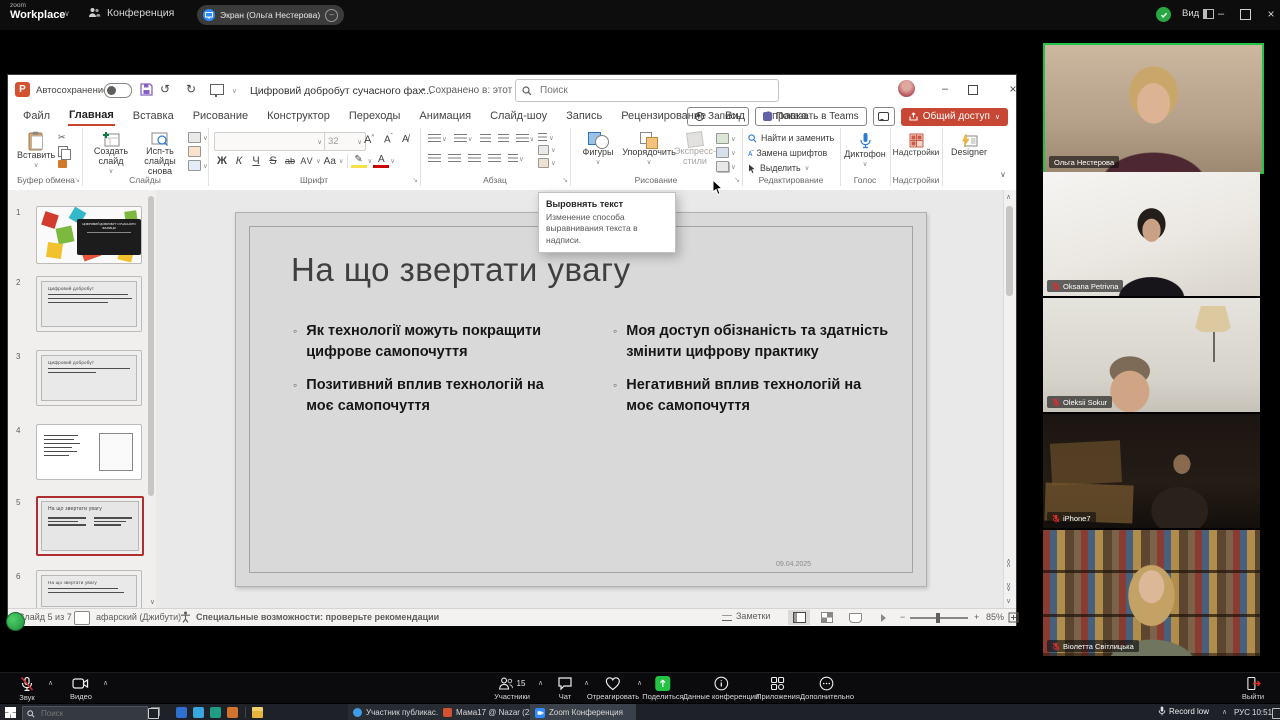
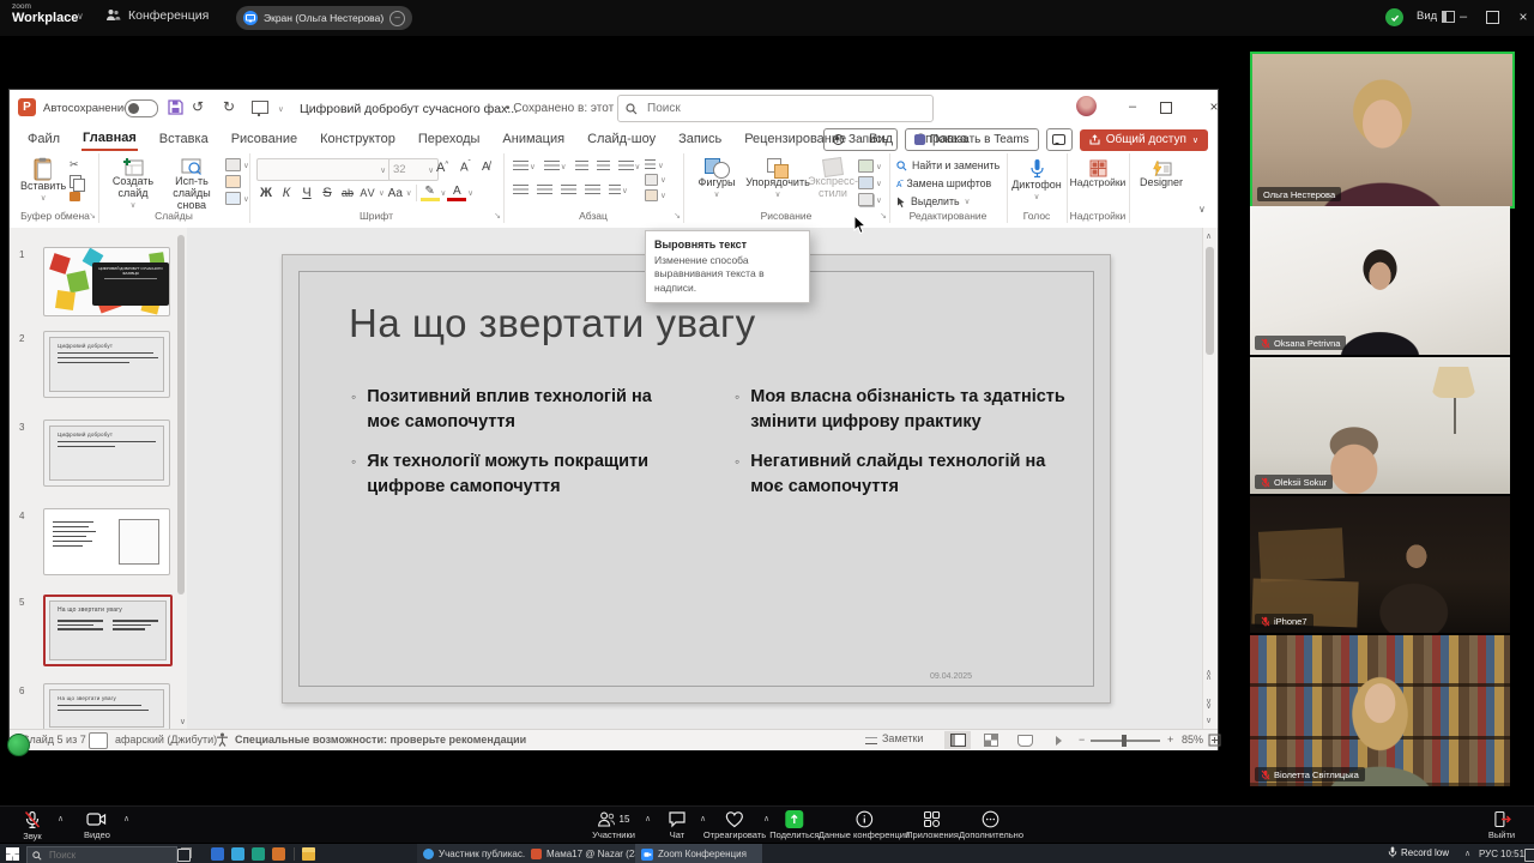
  Workplace
  ∨
  Конференция
  Экран (Ольга Нестерова)
  –
  Вид
  –
  ×
  P
  Автосохранени
  ↺
  ↻
  Цифровий добробут сучасного фах...
  Поиск
  –
  ×
  Файл
  Главная
  Вставка
  Рисование
  Конструктор
  Переходы
  Анимация
  Слайд-шоу
  Запись
  Рецензироване
  Вид
  правка
  Запись
  Показать в Teams
  Общий доступ
  Вставить
  ✂
  Буфер обмена
  Создать слайд
  Исп-ть слайды снова
  Слайды
  32
  A̸
  Ж
  К
  Ч
  S
  ab
  AV
  Аа
  ✎
  А
  Шрифт
  Абзац
  Фигуры
  Упорядочить
  Экспресс-стили
  Рисование
  Найти и заменить
  ᴀ̄
  Замена шрифтов
  Выделить
  Редактирование
  Диктофон
  Голос
  Надстройки
  Надстройки
  Designer
  ∨
  Выровнять текст
  Изменение способа выравнивания текста в надписи.
  1
  2
  3
  4
  5
  6
  На що звертати увагу
  ◦
- Як технології можуть покращити цифрове самопочуття
+ Позитивний вплив технологій на моє самопочуття
  ◦
- Позитивний вплив технологій на моє самопочуття
+ Як технології можуть покращити цифрове самопочуття
  ◦
- Моя доступ обізнаність та здатність змінити цифрову практику
+ Моя власна обізнаність та здатність змінити цифрову практику
  ◦
- Негативний вплив технологій на моє самопочуття
+ Негативний слайды технологій на моє самопочуття
  лайд 5 из 7
  афарский (Джибути)
  Специальные возможности: проверьте рекомендации
  Заметки
  −
  +
  85%
  Ольга Нестерова
  Oksana Petrivna
  Oleksii Sokur
  iPhone7
  Віолетта Світлицька
  Звук
  Видео
  15
  Участники
  Чат
  Отреагировать
  Поделиться
  Данные конференции
  Приложения
  Дополнительно
  Выйти
  Поиск
  Участник публикас.
  Мама17 @ Nazar (2
  Zoom Конференция
  Record low
  РУС
  10:51
